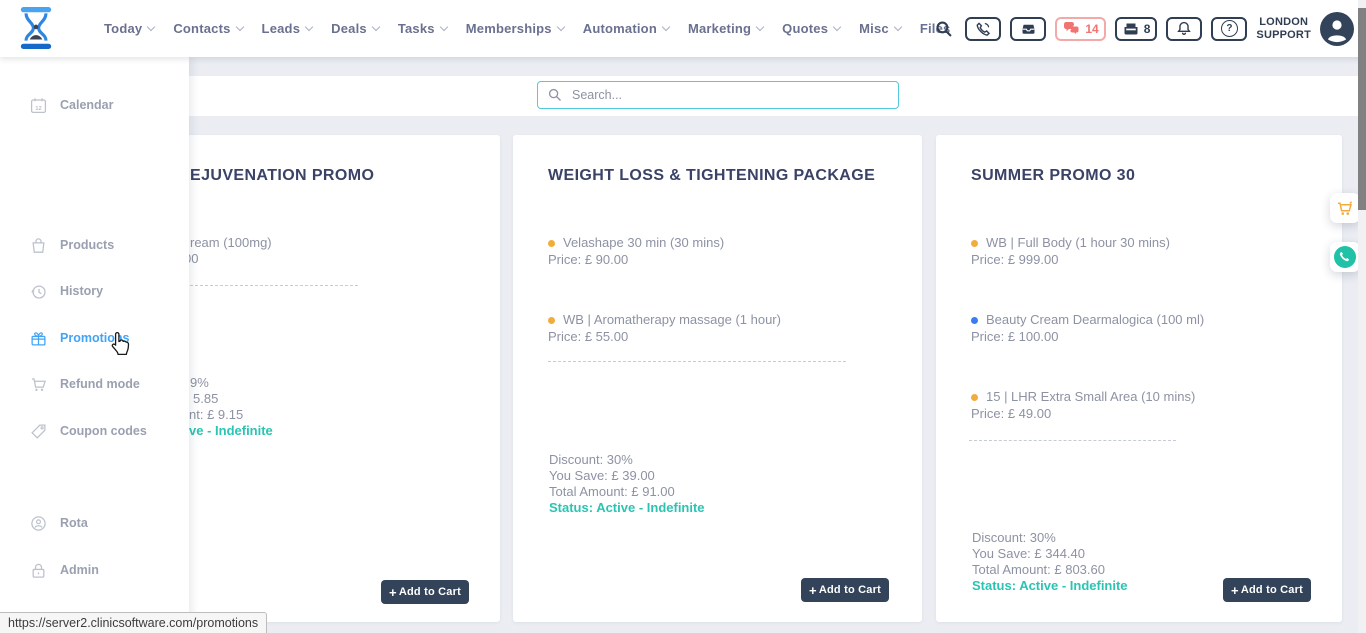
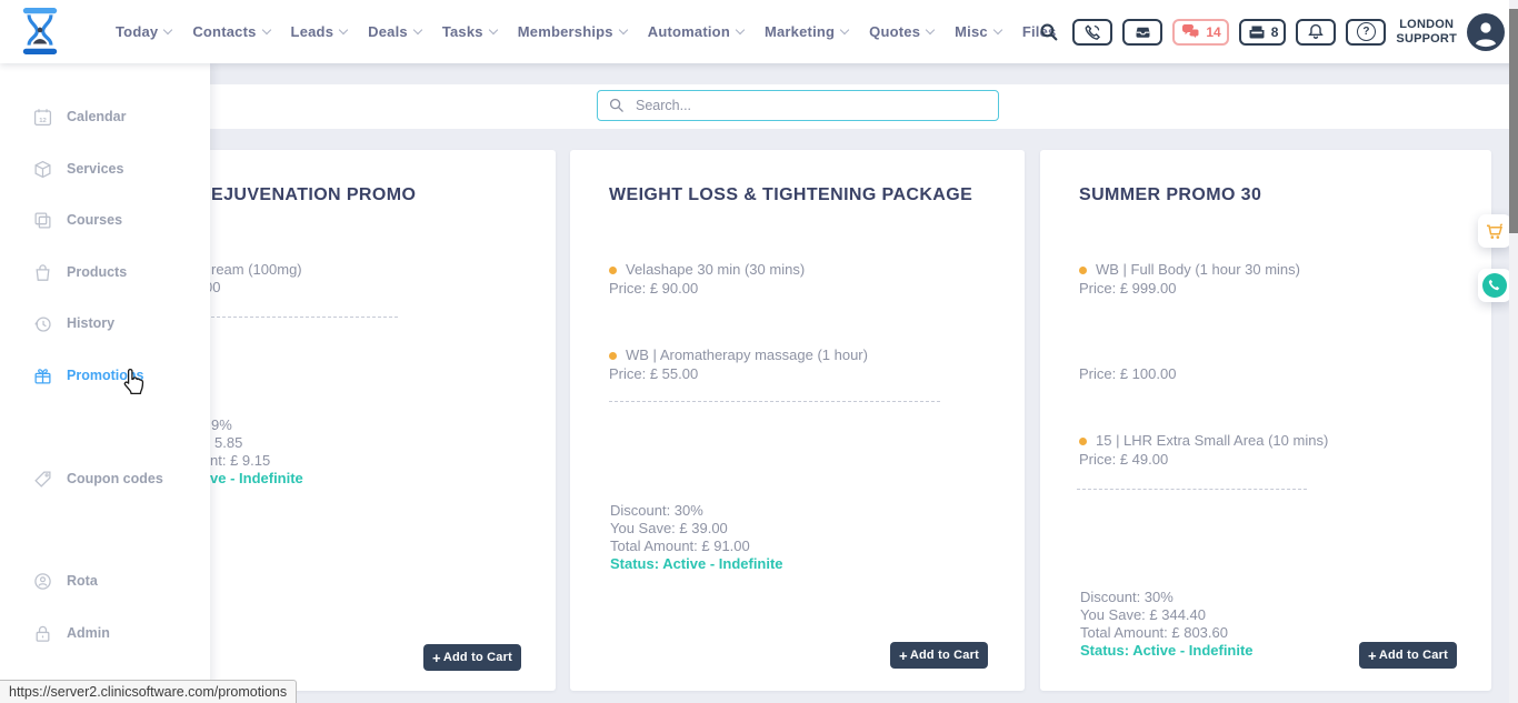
  Today
  Contacts
  Leads
  Deals
  Tasks
  Memberships
  Automation
  Marketing
  Quotes
  Misc
  File
  14
  8
  ?
  LONDON
  SUPPORT
  Search...
  EJUVENATION PROMO
  ream (100mg)
  9%
  5.85
  nt: £ 9.15
  ve - Indefinite
  +
  Add to Cart
  WEIGHT LOSS & TIGHTENING PACKAGE
  Velashape 30 min (30 mins)
  Price: £ 90.00
  WB | Aromatherapy massage (1 hour)
  Price: £ 55.00
  Discount: 30%
  You Save: £ 39.00
  Total Amount: £ 91.00
  Status: Active - Indefinite
  +
  Add to Cart
  SUMMER PROMO 30
  WB | Full Body (1 hour 30 mins)
  Price: £ 999.00
- Beauty Cream Dearmalogica (100 ml)
  Price: £ 100.00
  15 | LHR Extra Small Area (10 mins)
  Price: £ 49.00
  Discount: 30%
  You Save: £ 344.40
  Total Amount: £ 803.60
  Status: Active - Indefinite
  +
  Add to Cart
  Calendar
+ Services
+ Courses
  Products
  History
  Promotios
- Refund mode
  Coupon codes
  Rota
  Admin
  https://server2.clinicsoftware.com/promotions
